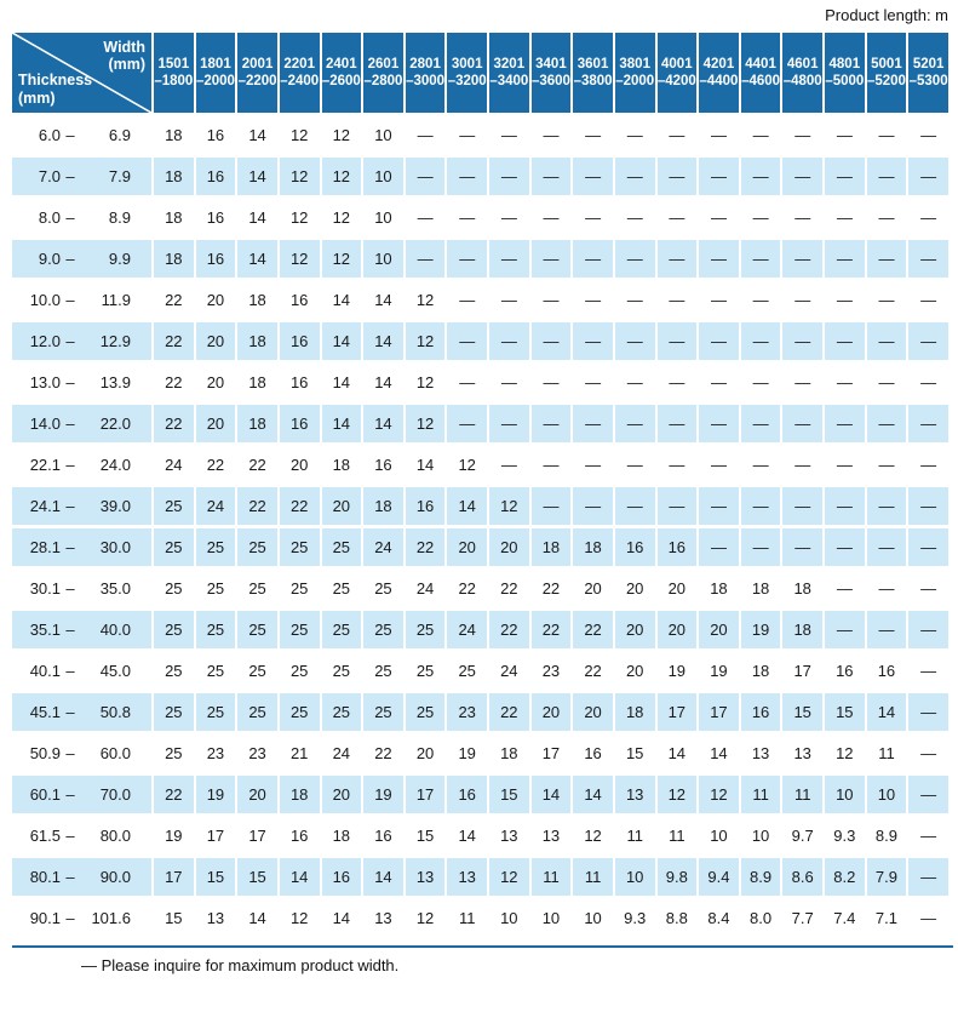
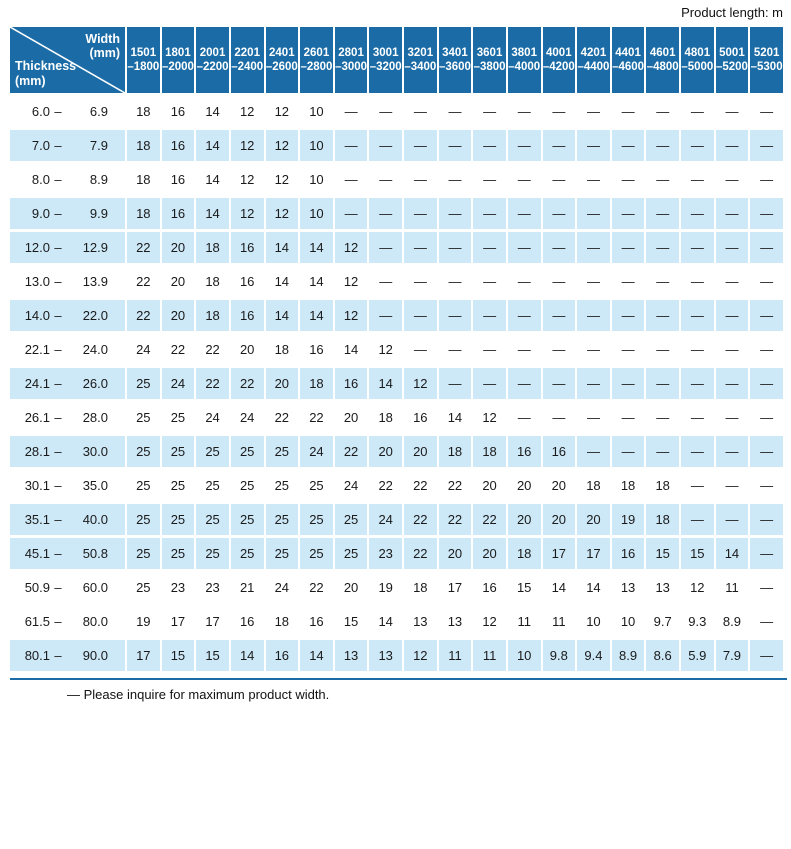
  Product length: m
- Width (mm) Thickness (mm)	1501–1800	1801–2000	2001–2200	2201–2400	2401–2600	2601–2800	2801–3000	3001–3200	3201–3400	3401–3600	3601–3800	3801–2000	4001–4200	4201–4400	4401–4600	4601–4800	4801–5000	5001–5200	5201–5300
+ Width (mm) Thickness (mm)	1501–1800	1801–2000	2001–2200	2201–2400	2401–2600	2601–2800	2801–3000	3001–3200	3201–3400	3401–3600	3601–3800	3801–4000	4001–4200	4201–4400	4401–4600	4601–4800	4801–5000	5001–5200	5201–5300
  6.0 – 6.9	18	16	14	12	12	10	—	—	—	—	—	—	—	—	—	—	—	—	—
  7.0 – 7.9	18	16	14	12	12	10	—	—	—	—	—	—	—	—	—	—	—	—	—
  8.0 – 8.9	18	16	14	12	12	10	—	—	—	—	—	—	—	—	—	—	—	—	—
  9.0 – 9.9	18	16	14	12	12	10	—	—	—	—	—	—	—	—	—	—	—	—	—
- 10.0 – 11.9	22	20	18	16	14	14	12	—	—	—	—	—	—	—	—	—	—	—	—
  12.0 – 12.9	22	20	18	16	14	14	12	—	—	—	—	—	—	—	—	—	—	—	—
  13.0 – 13.9	22	20	18	16	14	14	12	—	—	—	—	—	—	—	—	—	—	—	—
  14.0 – 22.0	22	20	18	16	14	14	12	—	—	—	—	—	—	—	—	—	—	—	—
  22.1 – 24.0	24	22	22	20	18	16	14	12	—	—	—	—	—	—	—	—	—	—	—
- 24.1 – 39.0	25	24	22	22	20	18	16	14	12	—	—	—	—	—	—	—	—	—	—
+ 24.1 – 26.0	25	24	22	22	20	18	16	14	12	—	—	—	—	—	—	—	—	—	—
+ 26.1 – 28.0	25	25	24	24	22	22	20	18	16	14	12	—	—	—	—	—	—	—	—
  28.1 – 30.0	25	25	25	25	25	24	22	20	20	18	18	16	16	—	—	—	—	—	—
  30.1 – 35.0	25	25	25	25	25	25	24	22	22	22	20	20	20	18	18	18	—	—	—
  35.1 – 40.0	25	25	25	25	25	25	25	24	22	22	22	20	20	20	19	18	—	—	—
- 40.1 – 45.0	25	25	25	25	25	25	25	25	24	23	22	20	19	19	18	17	16	16	—
  45.1 – 50.8	25	25	25	25	25	25	25	23	22	20	20	18	17	17	16	15	15	14	—
  50.9 – 60.0	25	23	23	21	24	22	20	19	18	17	16	15	14	14	13	13	12	11	—
- 60.1 – 70.0	22	19	20	18	20	19	17	16	15	14	14	13	12	12	11	11	10	10	—
  61.5 – 80.0	19	17	17	16	18	16	15	14	13	13	12	11	11	10	10	9.7	9.3	8.9	—
- 80.1 – 90.0	17	15	15	14	16	14	13	13	12	11	11	10	9.8	9.4	8.9	8.6	8.2	7.9	—
+ 80.1 – 90.0	17	15	15	14	16	14	13	13	12	11	11	10	9.8	9.4	8.9	8.6	5.9	7.9	—
- 90.1 – 101.6	15	13	14	12	14	13	12	11	10	10	10	9.3	8.8	8.4	8.0	7.7	7.4	7.1	—
  — Please inquire for maximum product width.
